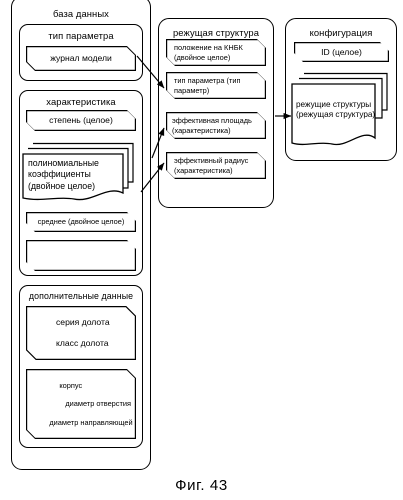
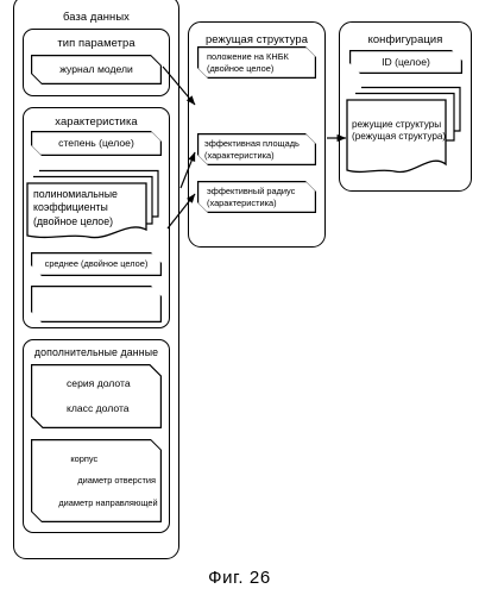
  база данных
  тип параметра
  журнал модели
  характеристика
  степень (целое)
  полиномиальные
  коэффициенты
  (двойное целое)
  среднее (двойное целое)
  дополнительные данные
  серия долота
  класс долота
  корпус
  диаметр отверстия
  диаметр направляющей
  режущая структура
  положение на КНБК
  (двойное целое)
- тип параметра (тип
- параметр)
  эффективная площадь
  (характеристика)
  эффективный радиус
  (характеристика)
  конфигурация
  ID (целое)
  режущие структуры
  (режущая структура)
- Фиг. 43
+ Фиг. 26
